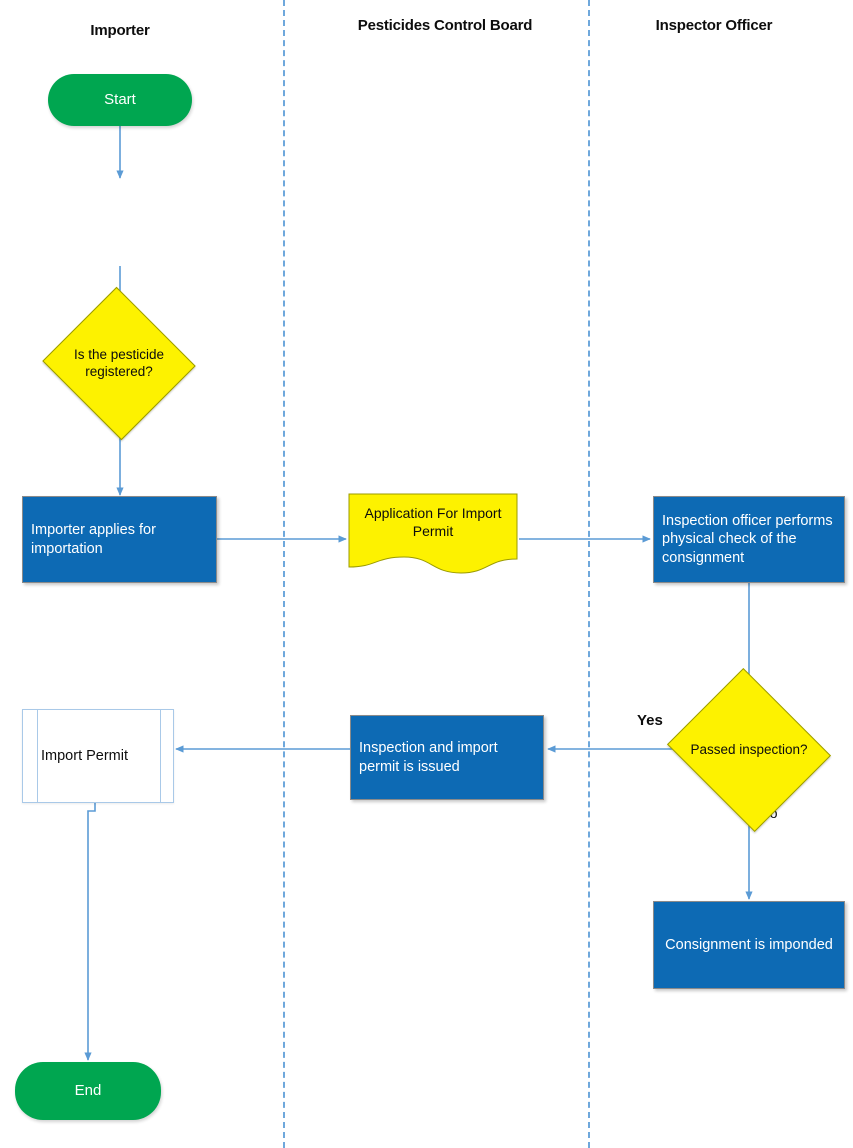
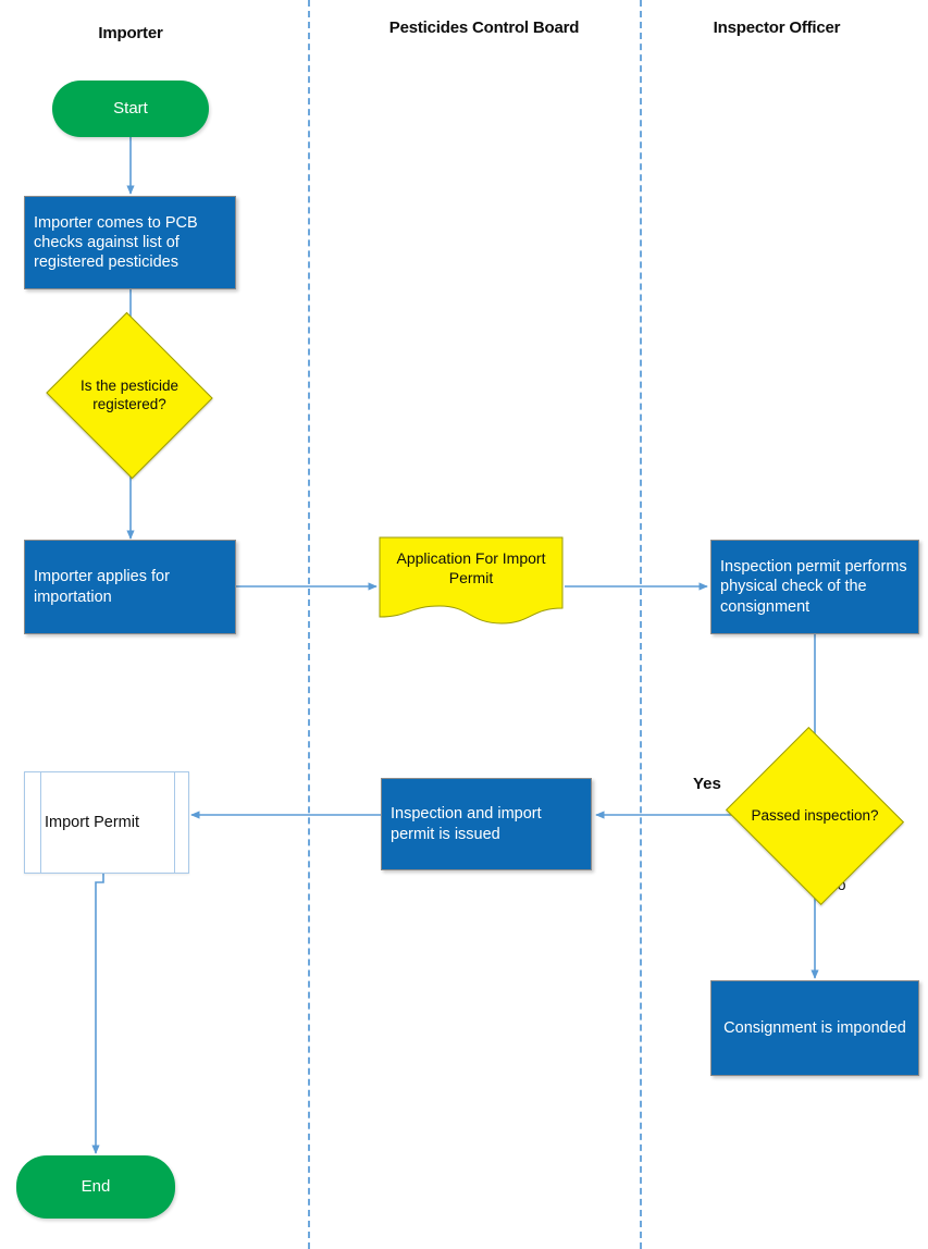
  Importer
  Pesticides Control Board
  Inspector Officer
  Yes
  Start
+ Importer comes to PCB checks against list of registered pesticides
  Is the pesticide registered?
  Importer applies for importation
  Application For Import Permit
- Inspection officer performs physical check of the consignment
+ Inspection permit performs physical check of the consignment
  Passed inspection?
  Inspection and import permit is issued
  Import Permit
  Consignment is imponded
  End
